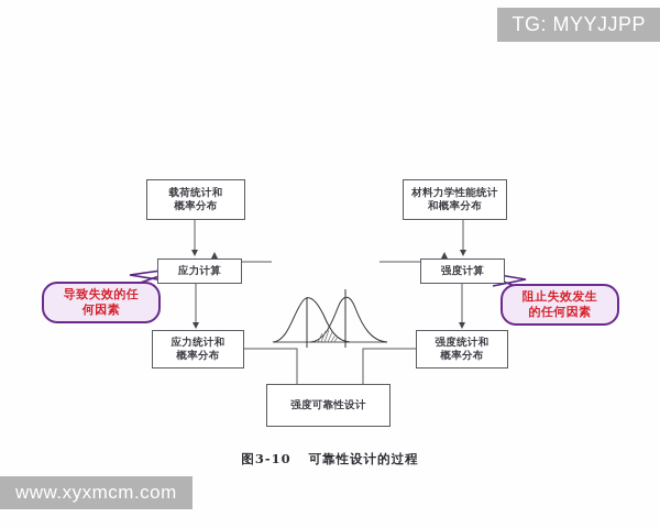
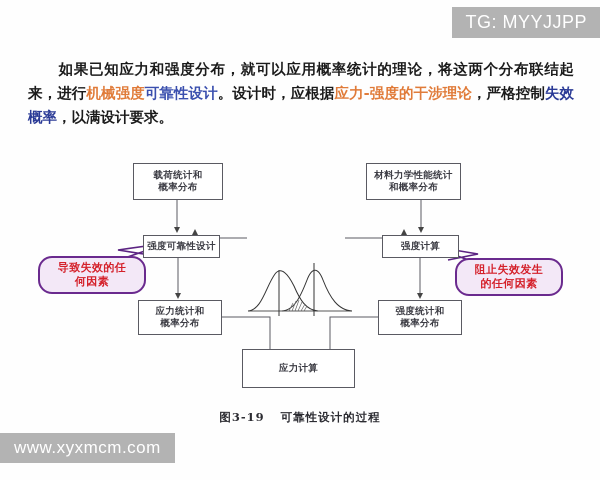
  TG: MYYJJPP
+ 如果已知应力和强度分布，就可以应用概率统计的理论，将这两个分布联结起来，进行机械强度可靠性设计。设计时，应根据应力-强度的干涉理论，严格控制失效概率，以满设计要求。
  载荷统计和
  概率分布
  材料力学性能统计
  和概率分布
- 应力计算
+ 强度可靠性设计
  强度计算
  应力统计和
  概率分布
  强度统计和
  概率分布
- 强度可靠性设计
+ 应力计算
  导致失效的任
  何因素
  阻止失效发生
  的任何因素
- 图3-10 可靠性设计的过程
+ 图3-19 可靠性设计的过程
  www.xyxmcm.com
